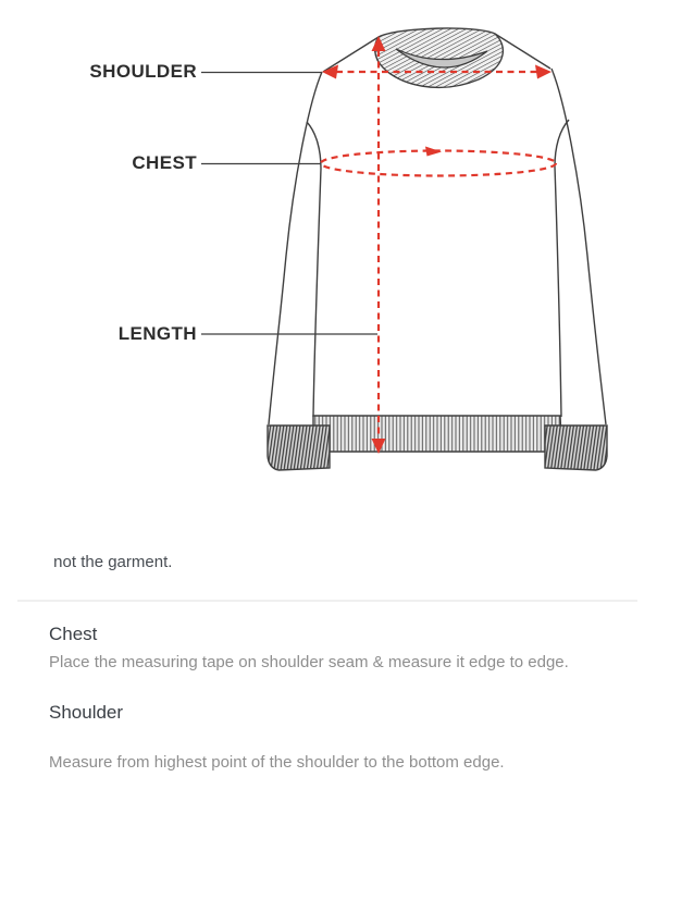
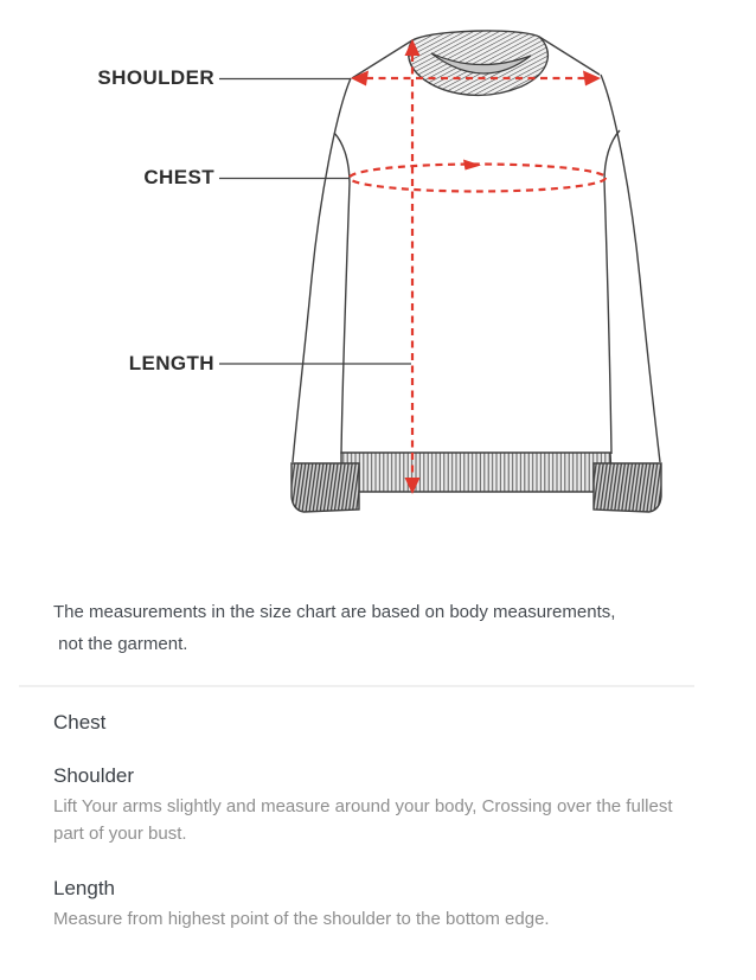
  SHOULDER
  CHEST
  LENGTH
+ The measurements in the size chart are based on body measurements,
  not the garment.
  Chest
- Place the measuring tape on shoulder seam & measure it edge to edge.
  Shoulder
+ Lift Your arms slightly and measure around your body, Crossing over the fullest
+ part of your bust.
+ Length
  Measure from highest point of the shoulder to the bottom edge.
